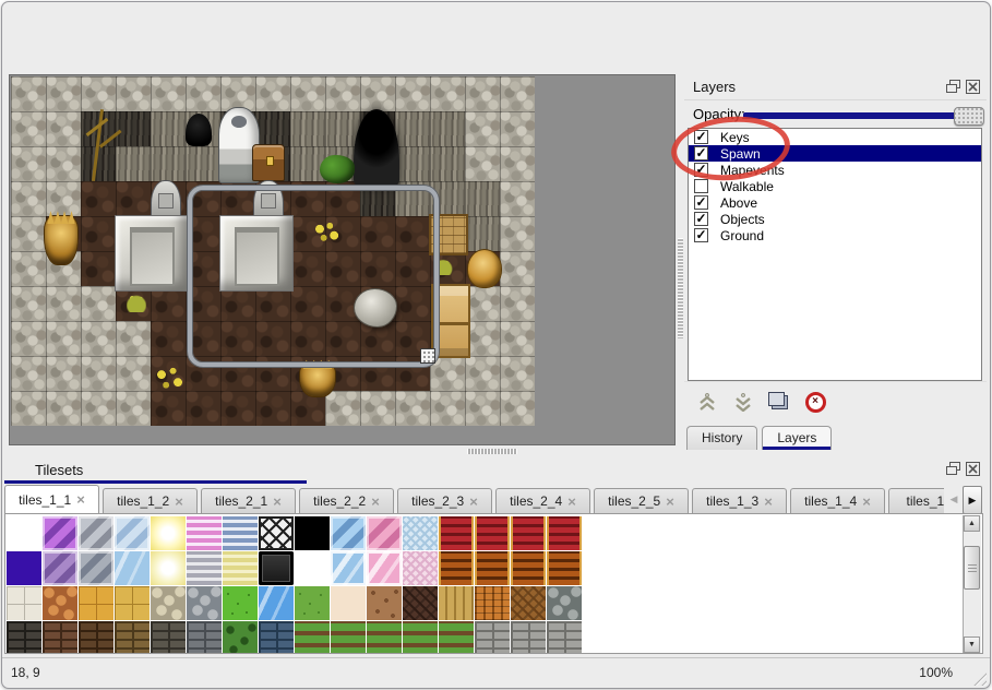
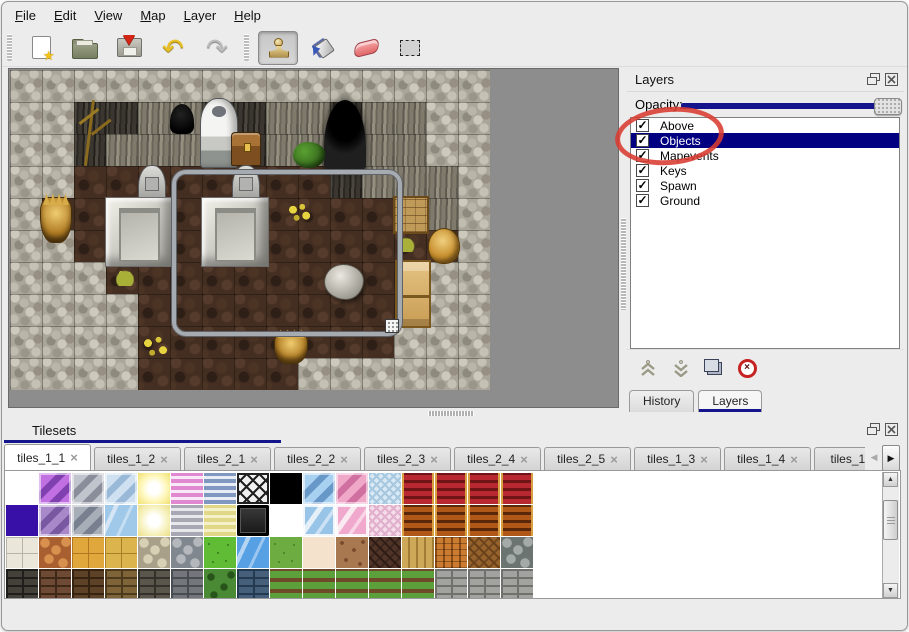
+ File
+ Edit
+ View
+ Map
+ Layer
+ Help
+ ↶
+ ↷
  Layers
  Opacity
  ✓
- Keys
+ Above
  ✓
- Spawn
+ Objects
  ✓
  Mapevents
- Walkable
  ✓
- Above
+ Keys
  ✓
- Objects
+ Spawn
  ✓
  Ground
  ×
  History
  Layers
  Tilesets
  tiles_1_1
  ×
  tiles_1_2
  ×
  tiles_2_1
  ×
  tiles_2_2
  ×
  tiles_2_3
  ×
  tiles_2_4
  ×
  tiles_2_5
  ×
  tiles_1_3
  ×
  tiles_1_4
  ×
  tiles_1
  ◀
  ▶
- 18, 9
- 100%
